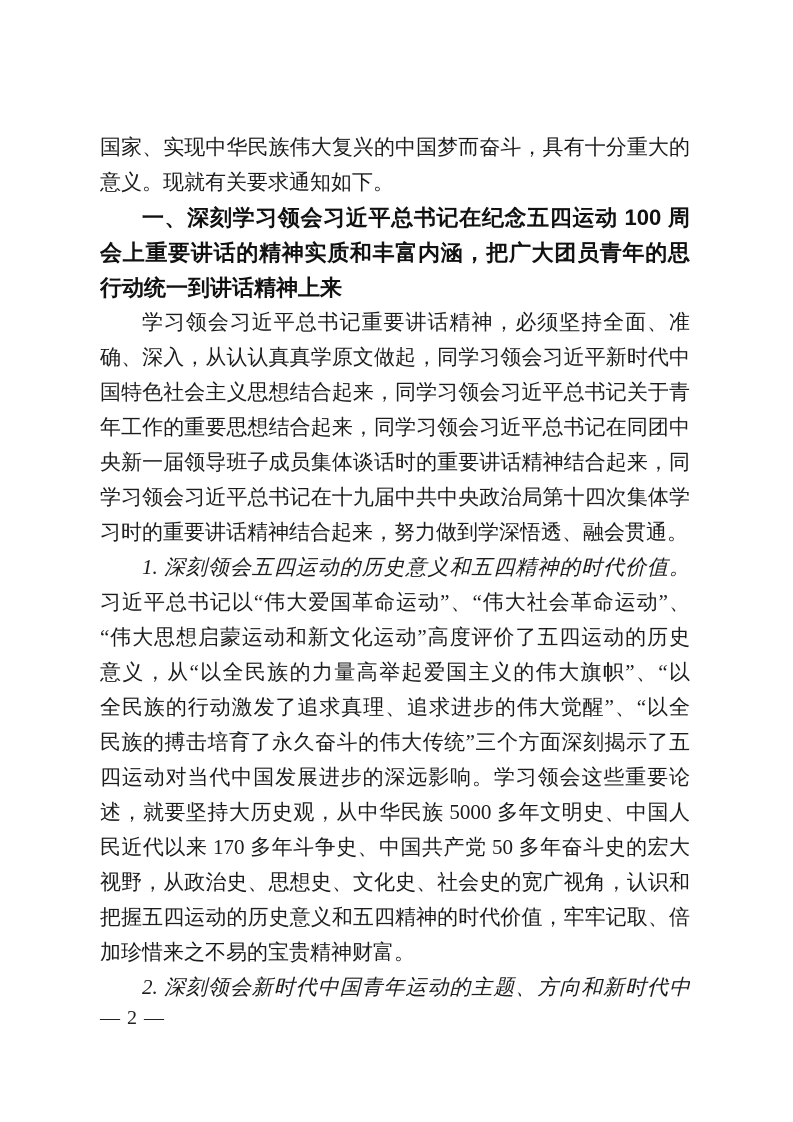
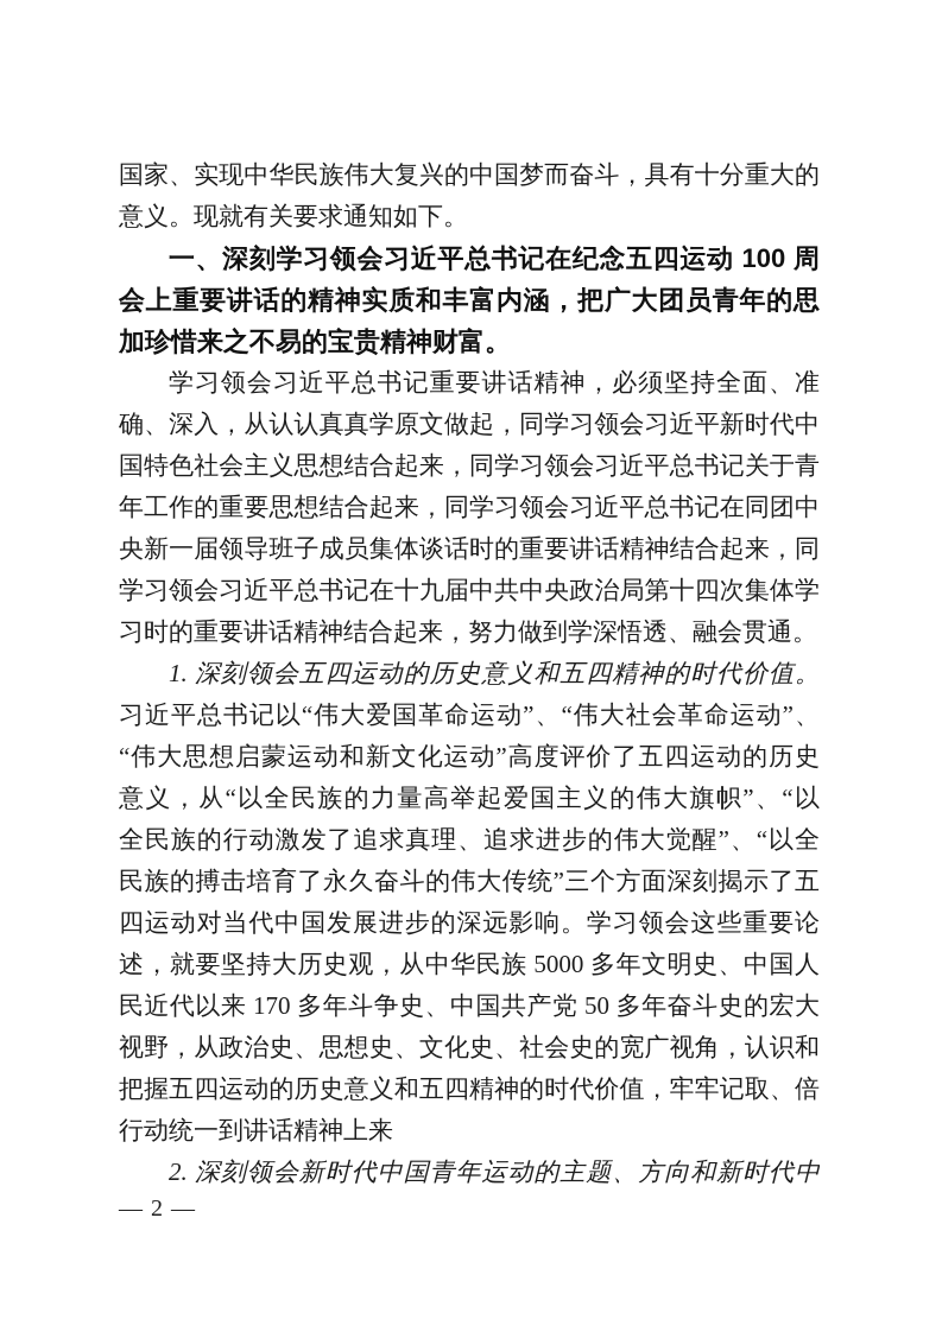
  国家、实现中华民族伟大复兴的中国梦而奋斗，具有十分重大的
  意义。现就有关要求通知如下。
  一、深刻学习领会习近平总书记在纪念五四运动 100 周
  会上重要讲话的精神实质和丰富内涵，把广大团员青年的思
- 行动统一到讲话精神上来
+ 加珍惜来之不易的宝贵精神财富。
  学习领会习近平总书记重要讲话精神，必须坚持全面、准
  确、深入，从认认真真学原文做起，同学习领会习近平新时代中
  国特色社会主义思想结合起来，同学习领会习近平总书记关于青
  年工作的重要思想结合起来，同学习领会习近平总书记在同团中
  央新一届领导班子成员集体谈话时的重要讲话精神结合起来，同
  学习领会习近平总书记在十九届中共中央政治局第十四次集体学
  习时的重要讲话精神结合起来，努力做到学深悟透、融会贯通。
  1. 深刻领会五四运动的历史意义和五四精神的时代价值。
  习近平总书记以“伟大爱国革命运动”、“伟大社会革命运动”、
  “伟大思想启蒙运动和新文化运动”高度评价了五四运动的历史
  意义，从“以全民族的力量高举起爱国主义的伟大旗帜”、“以
  全民族的行动激发了追求真理、追求进步的伟大觉醒”、“以全
  民族的搏击培育了永久奋斗的伟大传统”三个方面深刻揭示了五
  四运动对当代中国发展进步的深远影响。学习领会这些重要论
  述，就要坚持大历史观，从中华民族 5000 多年文明史、中国人
  民近代以来 170 多年斗争史、中国共产党 50 多年奋斗史的宏大
  视野，从政治史、思想史、文化史、社会史的宽广视角，认识和
  把握五四运动的历史意义和五四精神的时代价值，牢牢记取、倍
- 加珍惜来之不易的宝贵精神财富。
+ 行动统一到讲话精神上来
  2. 深刻领会新时代中国青年运动的主题、方向和新时代中
  — 2 —
